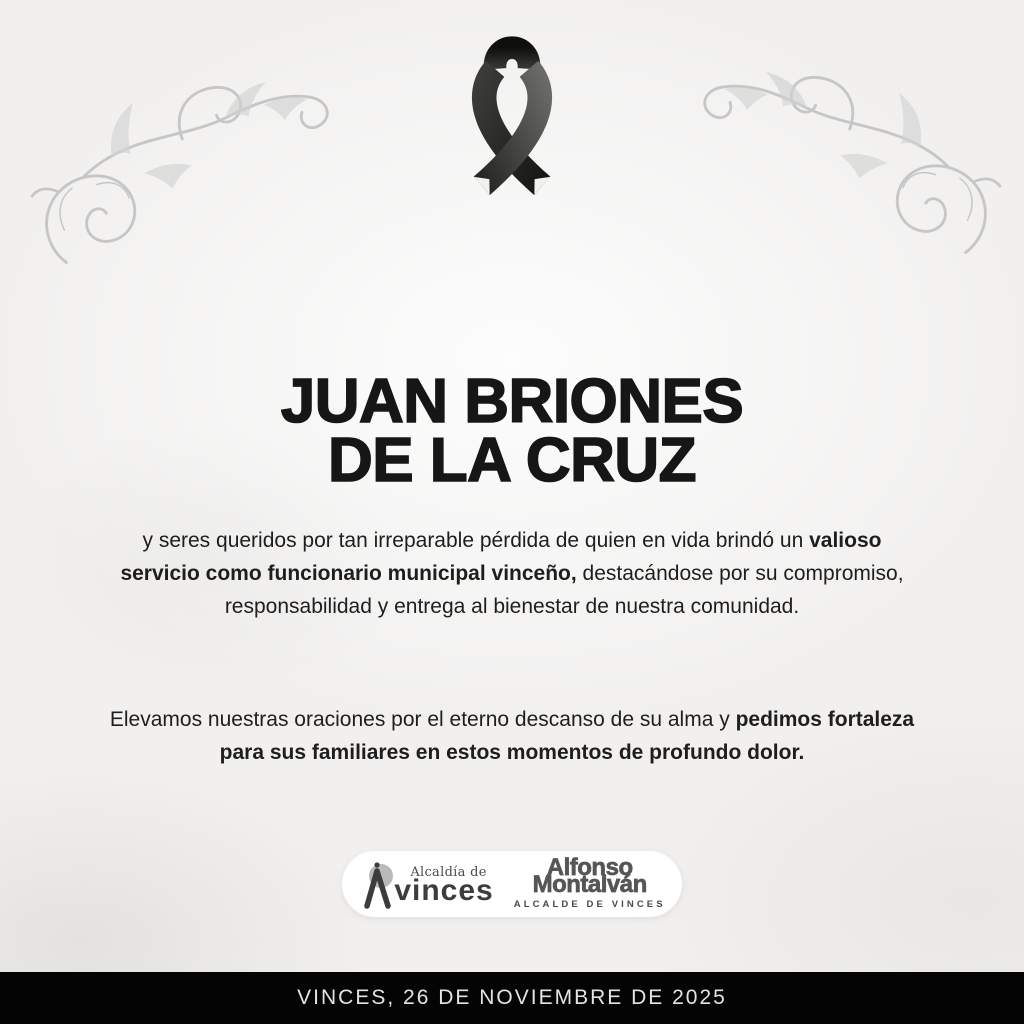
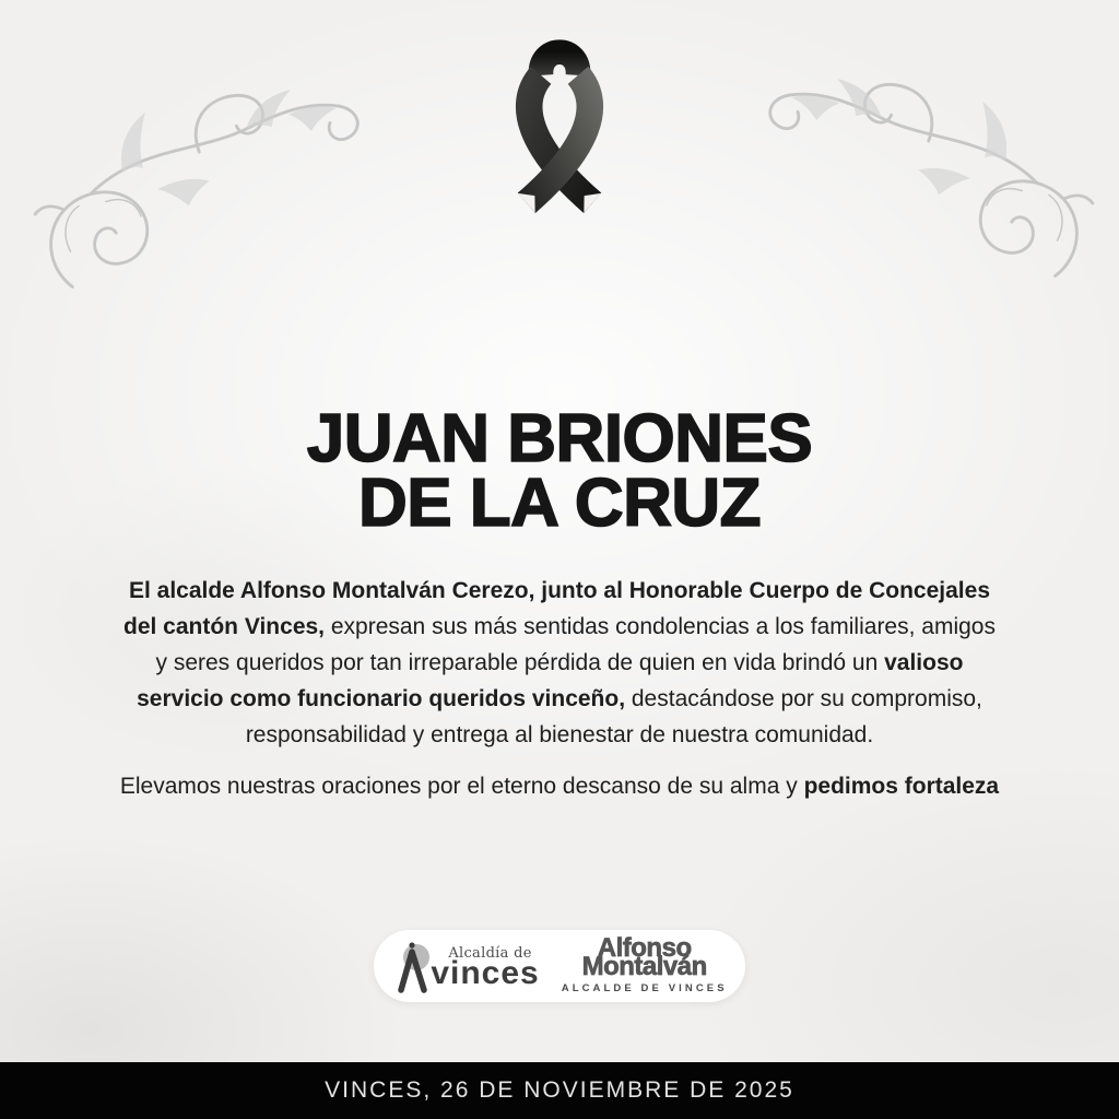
  JUAN BRIONES
  DE LA CRUZ
+ El alcalde Alfonso Montalván Cerezo, junto al Honorable Cuerpo de Concejales
+ del cantón Vinces, expresan sus más sentidas condolencias a los familiares, amigos
  y seres queridos por tan irreparable pérdida de quien en vida brindó un valioso
- servicio como funcionario municipal vinceño, destacándose por su compromiso,
+ servicio como funcionario queridos vinceño, destacándose por su compromiso,
  responsabilidad y entrega al bienestar de nuestra comunidad.
  Elevamos nuestras oraciones por el eterno descanso de su alma y pedimos fortaleza
- para sus familiares en estos momentos de profundo dolor.
  Alcaldía de
  vinces
  Alfonso
  Montalván
  ALCALDE DE VINCES
  VINCES, 26 DE NOVIEMBRE DE 2025
